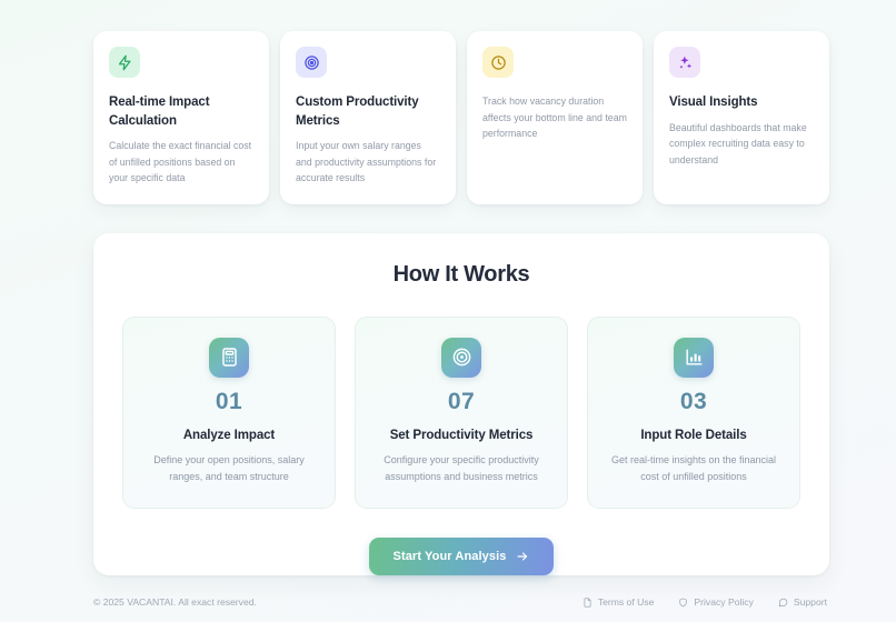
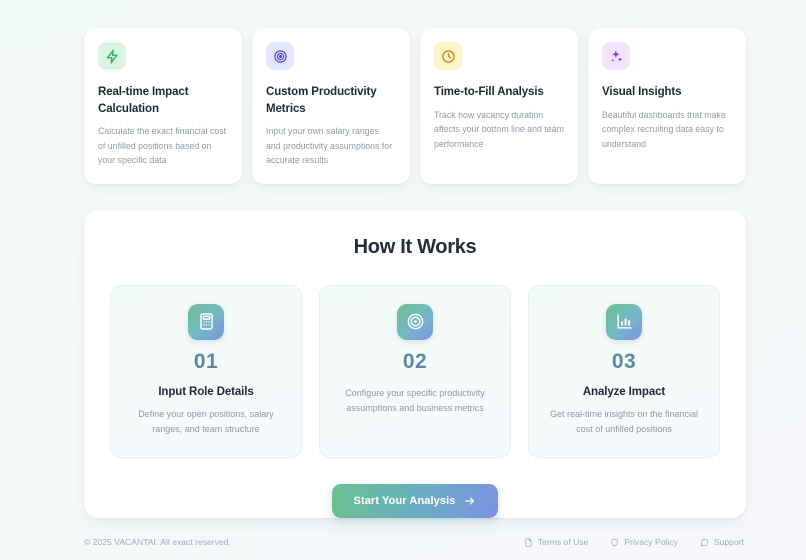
  Real-time Impact Calculation
  Calculate the exact financial cost of unfilled positions based on your specific data
  Custom Productivity Metrics
  Input your own salary ranges and productivity assumptions for accurate results
+ Time-to-Fill Analysis
  Track how vacancy duration affects your bottom line and team performance
  Visual Insights
  Beautiful dashboards that make complex recruiting data easy to understand
  How It Works
  01
- Analyze Impact
+ Input Role Details
  Define your open positions, salary ranges, and team structure
- 07
+ 02
- Set Productivity Metrics
  Configure your specific productivity assumptions and business metrics
  03
- Input Role Details
+ Analyze Impact
  Get real-time insights on the financial cost of unfilled positions
  Start Your Analysis
  © 2025 VACANTAI. All exact reserved.
  Terms of Use
  Privacy Policy
  Support
